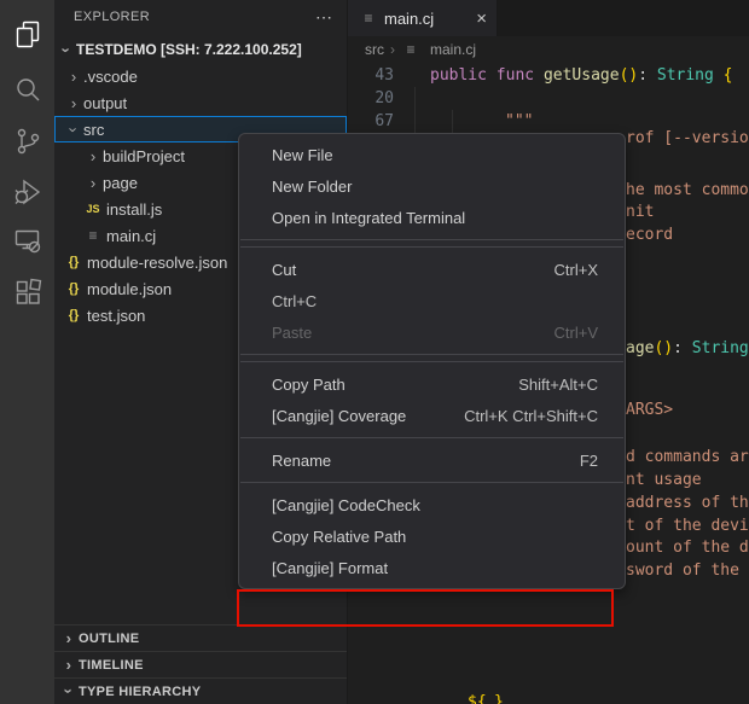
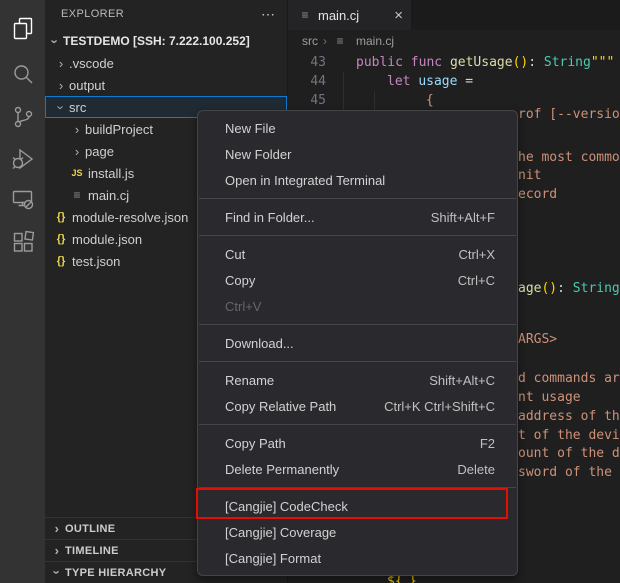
  EXPLORER
  ⋯
  TESTDEMO [SSH: 7.222.100.252]
  ›
  .vscode
  ›
  output
  src
  ›
  buildProject
  ›
  page
  JS
  install.js
  ≡
  main.cj
  {}
  module-resolve.json
  {}
  module.json
  {}
  test.json
  ›
  OUTLINE
  ›
  TIMELINE
  TYPE HIERARCHY
  ≡
  main.cj
  ×
  src
  ›
  ≡
  main.cj
  43
- public func getUsage(): String {
+ public func getUsage(): String"""
- 20
+ 44
+ let usage =
- 67
+ 45
- """
+ {
  rof [--versio
  he most commo
  nit
  ecord
  age(): String
  ARGS>
  d commands ar
  nt usage
  address of th
  t of the devi
  ount of the d
  sword of the
  ${
  }
  New File
  New Folder
  Open in Integrated Terminal
+ Find in Folder...
+ Shift+Alt+F
  Cut
  Ctrl+X
+ Copy
  Ctrl+C
- Paste
  Ctrl+V
+ Download...
- Copy Path
+ Rename
  Shift+Alt+C
- [Cangjie] Coverage
+ Copy Relative Path
  Ctrl+K Ctrl+Shift+C
- Rename
+ Copy Path
  F2
+ Delete Permanently
+ Delete
  [Cangjie] CodeCheck
- Copy Relative Path
+ [Cangjie] Coverage
  [Cangjie] Format
